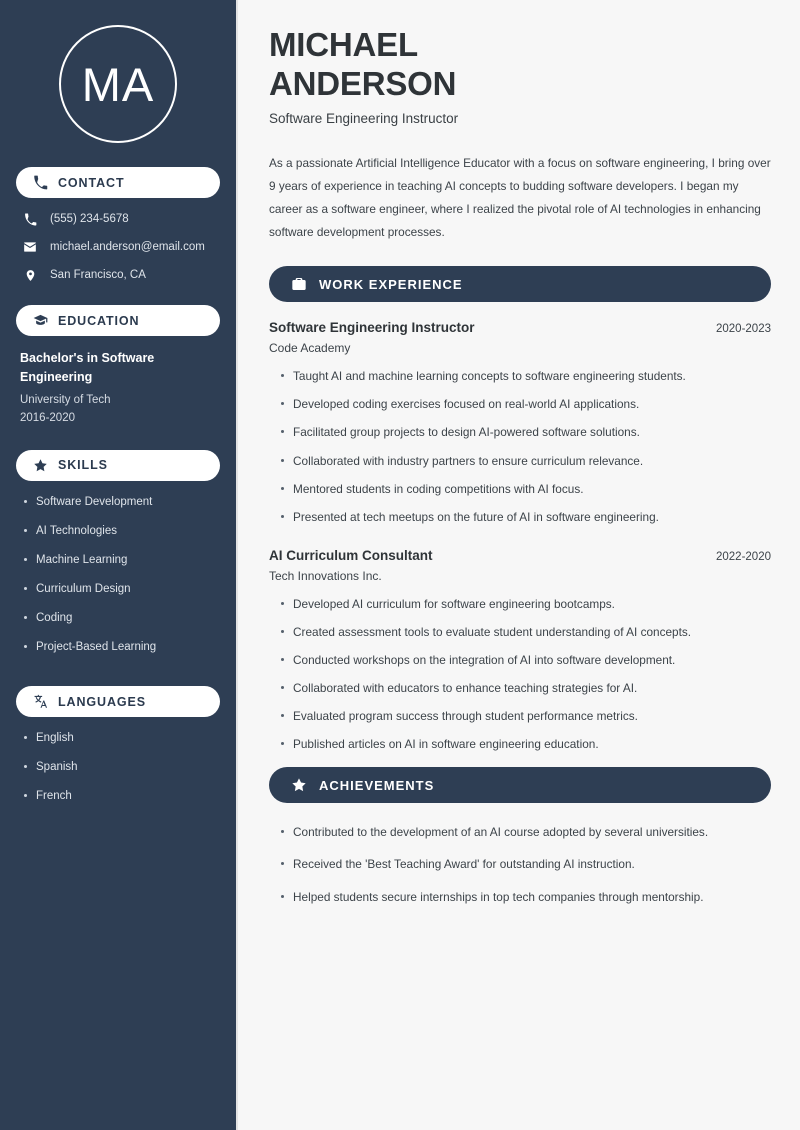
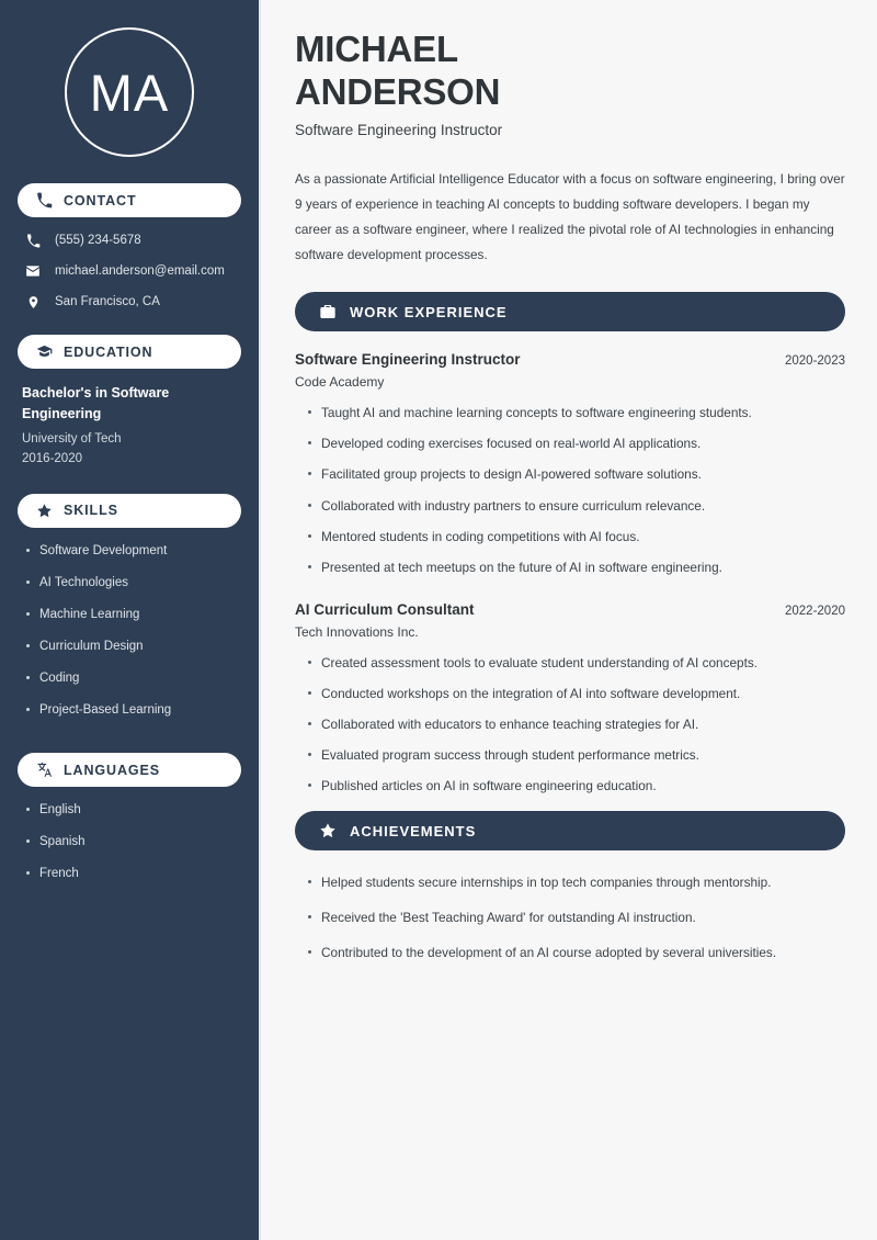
  MA
  CONTACT
  (555) 234-5678
  michael.anderson@email.com
  San Francisco, CA
  EDUCATION
  Bachelor's in Software Engineering
  University of Tech
  2016-2020
  SKILLS
  Software Development
  AI Technologies
  Machine Learning
  Curriculum Design
  Coding
  Project-Based Learning
  LANGUAGES
  English
  Spanish
  French
  MICHAEL ANDERSON
  Software Engineering Instructor
  As a passionate Artificial Intelligence Educator with a focus on software engineering, I bring over 9 years of experience in teaching AI concepts to budding software developers. I began my career as a software engineer, where I realized the pivotal role of AI technologies in enhancing software development processes.
  WORK EXPERIENCE
  Software Engineering Instructor
  2020-2023
  Code Academy
  Taught AI and machine learning concepts to software engineering students.
  Developed coding exercises focused on real-world AI applications.
  Facilitated group projects to design AI-powered software solutions.
  Collaborated with industry partners to ensure curriculum relevance.
  Mentored students in coding competitions with AI focus.
  Presented at tech meetups on the future of AI in software engineering.
  AI Curriculum Consultant
  2022-2020
  Tech Innovations Inc.
- Developed AI curriculum for software engineering bootcamps.
  Created assessment tools to evaluate student understanding of AI concepts.
  Conducted workshops on the integration of AI into software development.
  Collaborated with educators to enhance teaching strategies for AI.
  Evaluated program success through student performance metrics.
  Published articles on AI in software engineering education.
  ACHIEVEMENTS
- Contributed to the development of an AI course adopted by several universities.
+ Helped students secure internships in top tech companies through mentorship.
  Received the 'Best Teaching Award' for outstanding AI instruction.
- Helped students secure internships in top tech companies through mentorship.
+ Contributed to the development of an AI course adopted by several universities.
